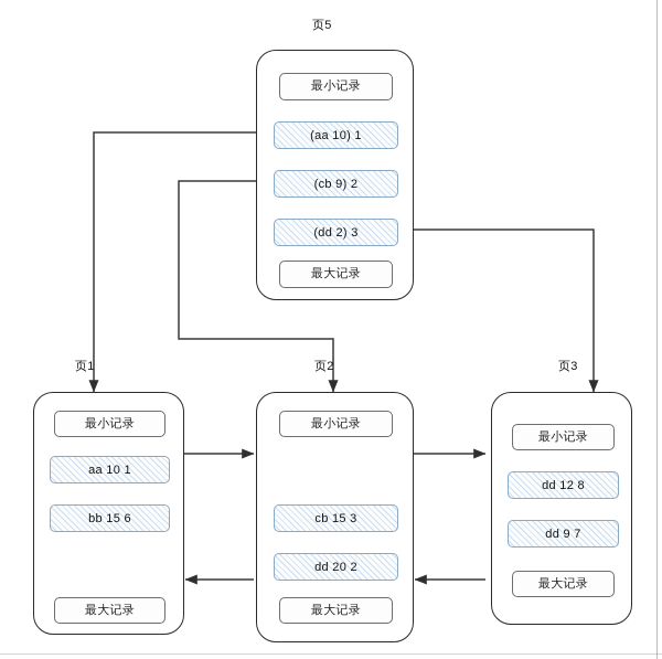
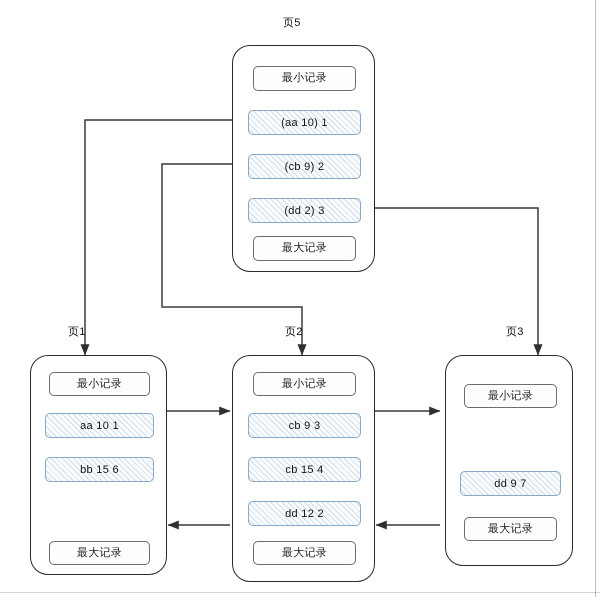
  页5
  最小记录
  (aa 10) 1
  (cb 9) 2
  (dd 2) 3
  最大记录
  页1
  最小记录
  aa 10 1
  bb 15 6
  最大记录
  页2
  最小记录
+ cb 9 3
- cb 15 3
+ cb 15 4
- dd 20 2
+ dd 12 2
  最大记录
  页3
  最小记录
- dd 12 8
  dd 9 7
  最大记录
